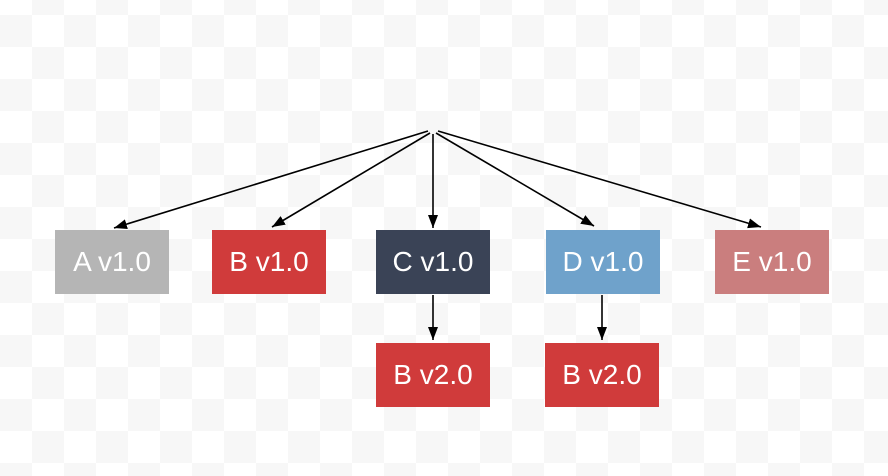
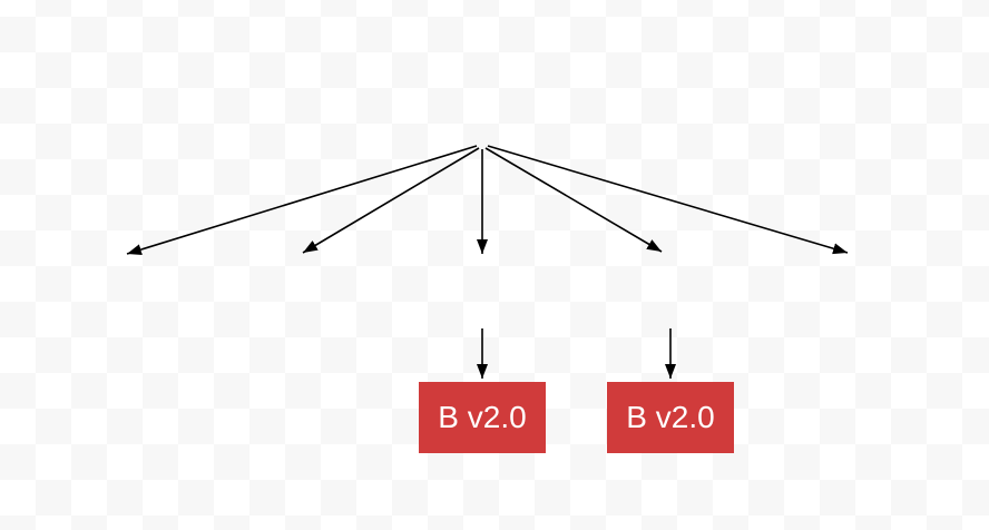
- A v1.0
- B v1.0
- C v1.0
- D v1.0
- E v1.0
  B v2.0
  B v2.0
